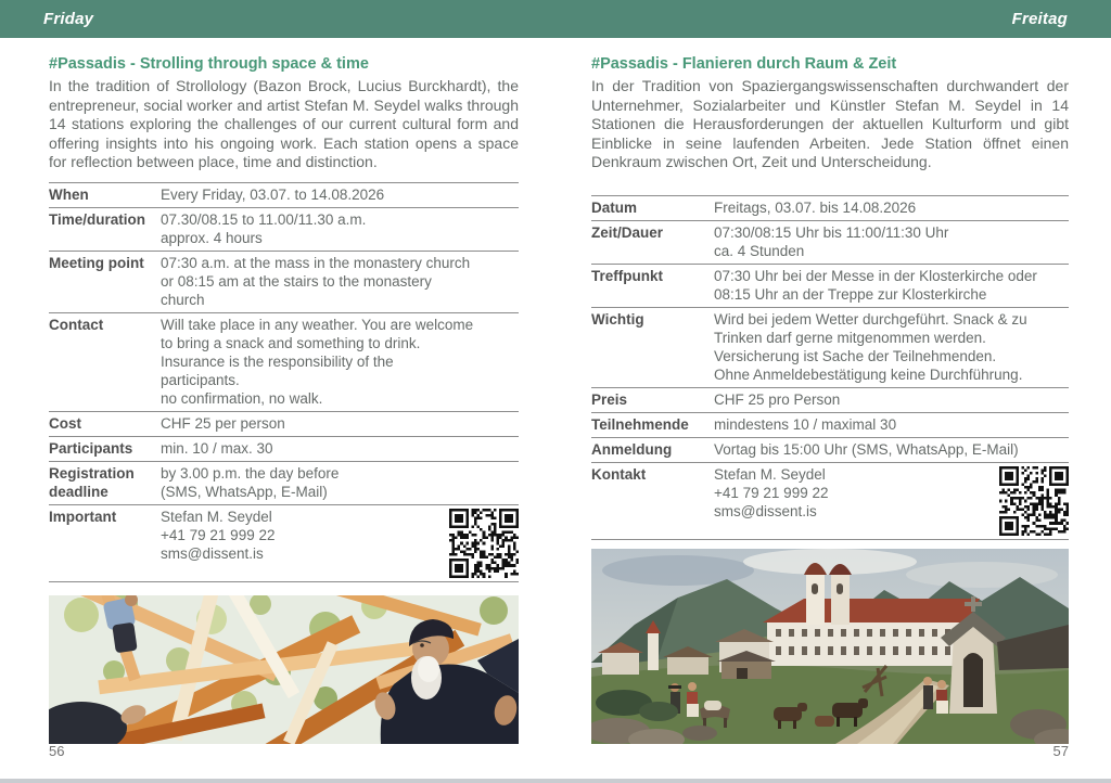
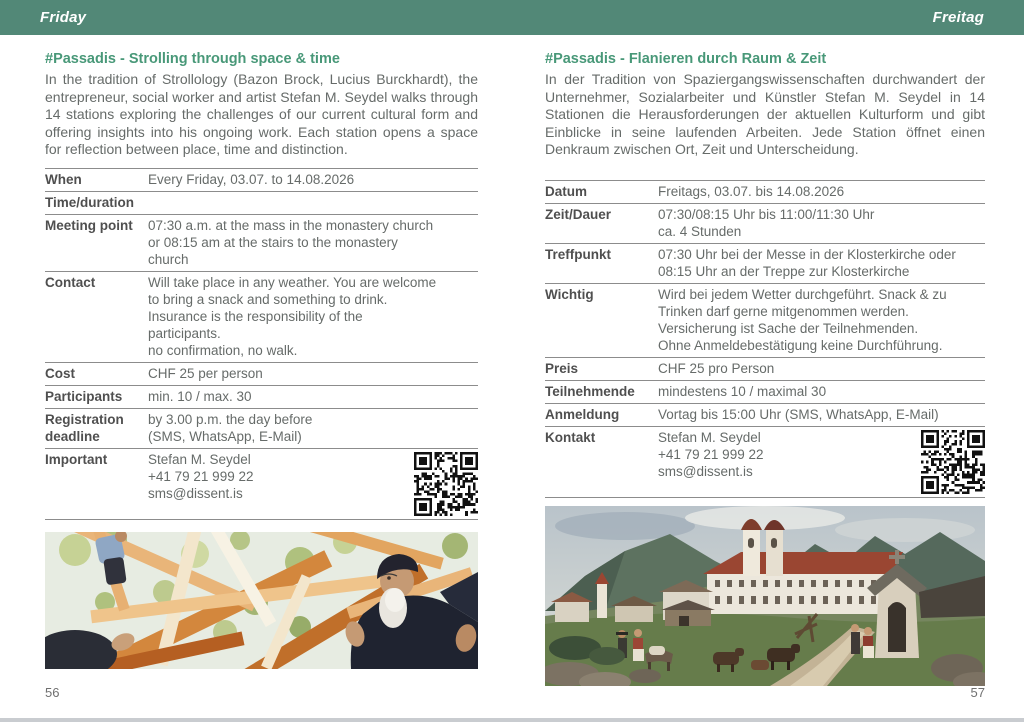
  Friday
  Freitag
  #Passadis - Strolling through space & time
  In the tradition of Strollology (Bazon Brock, Lucius Burckhardt), the entrepreneur, social worker and artist Stefan M. Seydel walks through 14 stations exploring the challenges of our current cultural form and offering insights into his ongoing work. Each station opens a space for reflection between place, time and distinction.
  When
  Every Friday, 03.07. to 14.08.2026
  Time/duration
- 07.30/08.15 to 11.00/11.30 a.m.
- approx. 4 hours
  Meeting point
  07:30 a.m. at the mass in the monastery church
  or 08:15 am at the stairs to the monastery
  church
  Contact
  Will take place in any weather. You are welcome
  to bring a snack and something to drink.
  Insurance is the responsibility of the
  participants.
  no confirmation, no walk.
  Cost
  CHF 25 per person
  Participants
  min. 10 / max. 30
  Registration deadline
  by 3.00 p.m. the day before
  (SMS, WhatsApp, E-Mail)
  Important
  Stefan M. Seydel
  +41 79 21 999 22
  sms@dissent.is
  #Passadis - Flanieren durch Raum & Zeit
  In der Tradition von Spaziergangswissenschaften durchwandert der Unternehmer, Sozialarbeiter und Künstler Stefan M. Seydel in 14 Stationen die Herausforderungen der aktuellen Kulturform und gibt Einblicke in seine laufenden Arbeiten. Jede Station öffnet einen Denkraum zwischen Ort, Zeit und Unterscheidung.
  Datum
  Freitags, 03.07. bis 14.08.2026
  Zeit/Dauer
  07:30/08:15 Uhr bis 11:00/11:30 Uhr
  ca. 4 Stunden
  Treffpunkt
  07:30 Uhr bei der Messe in der Klosterkirche oder
  08:15 Uhr an der Treppe zur Klosterkirche
  Wichtig
  Wird bei jedem Wetter durchgeführt. Snack & zu
  Trinken darf gerne mitgenommen werden.
  Versicherung ist Sache der Teilnehmenden.
  Ohne Anmeldebestätigung keine Durchführung.
  Preis
  CHF 25 pro Person
  Teilnehmende
  mindestens 10 / maximal 30
  Anmeldung
  Vortag bis 15:00 Uhr (SMS, WhatsApp, E-Mail)
  Kontakt
  Stefan M. Seydel
  +41 79 21 999 22
  sms@dissent.is
  56
  57
